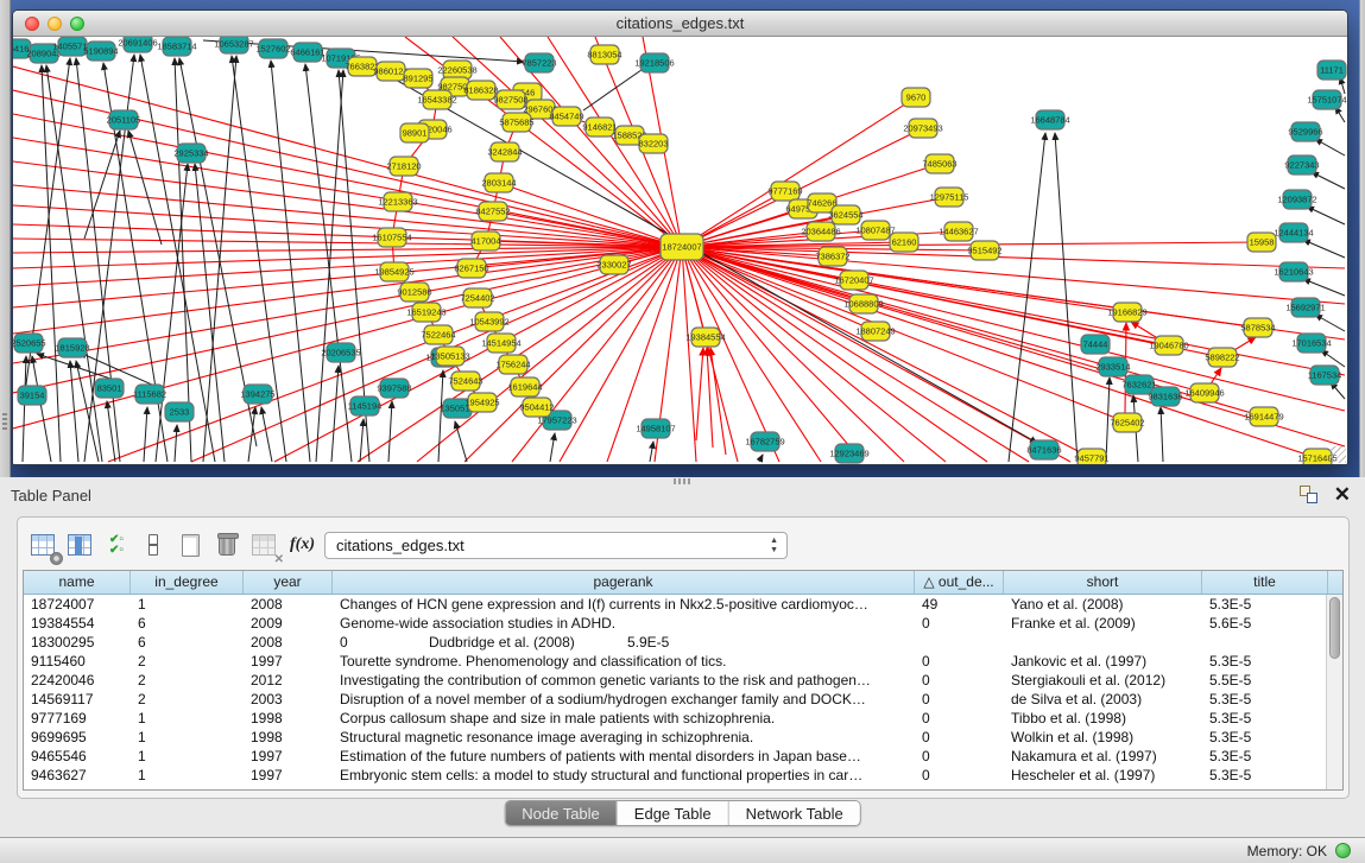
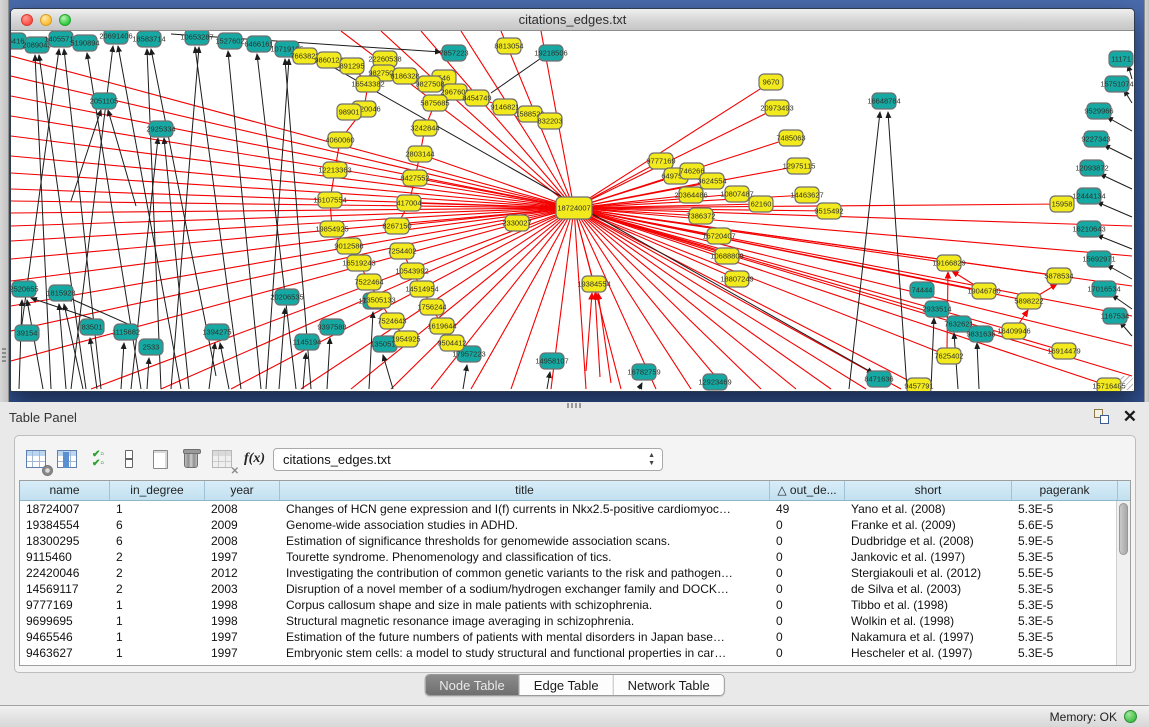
  citations_edges.txt
  208904
  1405571
  5190894
  20691406
  18583714
  10653287
  1527602
  6466161
  107191
  7857223
  19218506
  2925334
  2051105
  16648784
  2520655
  1815928
  39154
  83501
  1115682
  2533
  1394275
  20206535
  1145194
  9397588
  135051
  17957223
  14958107
  16782759
  12923469
  8471636
  74444
  2933514
  7632621
  9831636
  11171
  15751074
  9529966
  9227343
  12093872
  12444134
  16210643
  15692971
  17016534
  1167534
  766382
  986012
  891295
  22260538
  982750
  16543382
  8186328
  9827508
  296760
  98901
  5875685
  8454749
- 2718120
+ 4060060
  9146821
  3242844
  158852
  832203
  2803144
  12213363
  8427552
  16107554
  417004
  19854925
  8267150
  2330027
  8813054
  9012586
  7254402
  16519243
  10543992
  7522464
  14514954
  13505133
  1756244
  7524643
  1619644
  1954925
  9504412
  9777169
  746266
  3624554
  20364486
  10807487
  62160
  7386372
  16720407
  10688809
  18807249
  7485063
  12975115
  14463627
  20973493
  9670
  9515492
  19384554
  19166829
  5878534
  19046780
  5898222
  16409946
  7625402
  16914479
  9457791
  157164
  15958
  18724007
  Table Panel
  ✕
  ✔▫
  ✔▫
  ✕
  f(x)
  citations_edges.txt
  name
  in_degree
  year
- pagerank
+ title
  △ out_de...
  short
- title
+ pagerank
  18724007
  1
  2008
  Changes of HCN gene expression and I(f) currents in Nkx2.5-positive cardiomyoc…
  49
  Yano et al. (2008)
  5.3E-5
  19384554
  6
  2009
  Genome-wide association studies in ADHD.
  0
  Franke et al. (2009)
  5.6E-5
  18300295
  6
  2008
+ Estimation of significance thresholds for genomewide association scans.
  0
  Dudbridge et al. (2008)
  5.9E-5
  9115460
  2
  1997
  Tourette syndrome. Phenomenology and classification of tics.
  0
  Jankovic et al. (1997)
  5.3E-5
  22420046
  2
  2012
  Investigating the contribution of common genetic variants to the risk and pathogen…
  0
  Stergiakouli et al. (2012)
  5.5E-5
  14569117
  2
  2003
  Disruption of a novel member of a sodium/hydrogen exchanger family and DOCK…
  0
  de Silva et al. (2003)
  5.3E-5
  9777169
  1
  1998
  Corpus callosum shape and size in male patients with schizophrenia.
  0
  Tibbo et al. (1998)
  5.3E-5
  9699695
  1
  1998
  Structural magnetic resonance image averaging in schizophrenia.
  0
  Wolkin et al. (1998)
  5.3E-5
  9465546
  1
  1997
  Estimation of the future numbers of patients with mental disorders in Japan base…
  0
  Nakamura et al. (1997)
  5.3E-5
  9463627
  1
  1997
  Embryonic stem cells: a model to study structural and functional properties in car…
  0
  Hescheler et al. (1997)
  5.3E-5
  Node Table
  Edge Table
  Network Table
  Memory: OK
